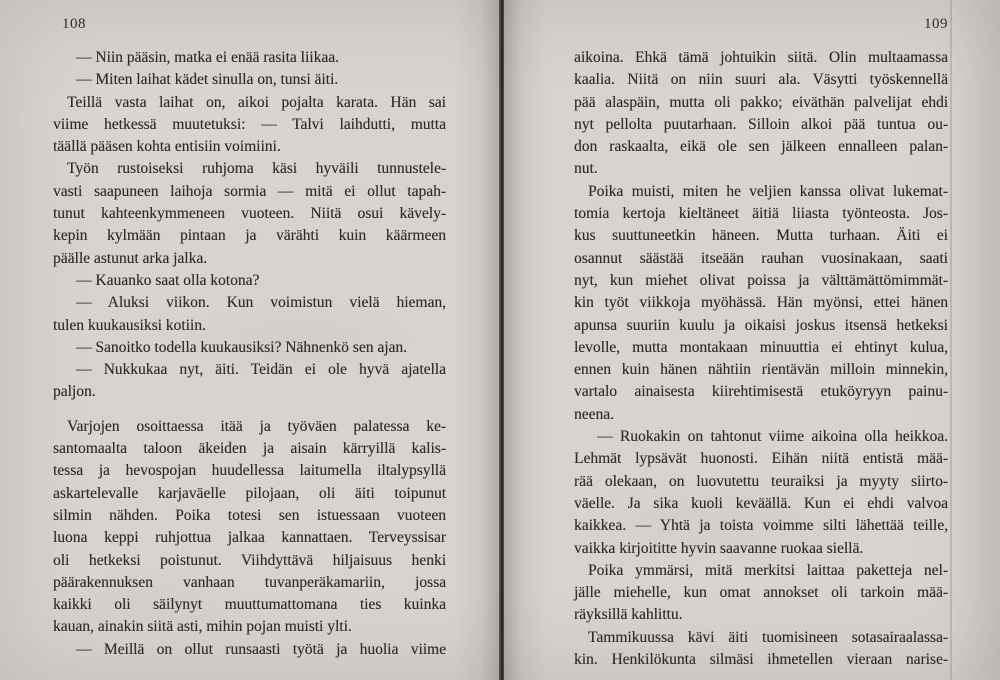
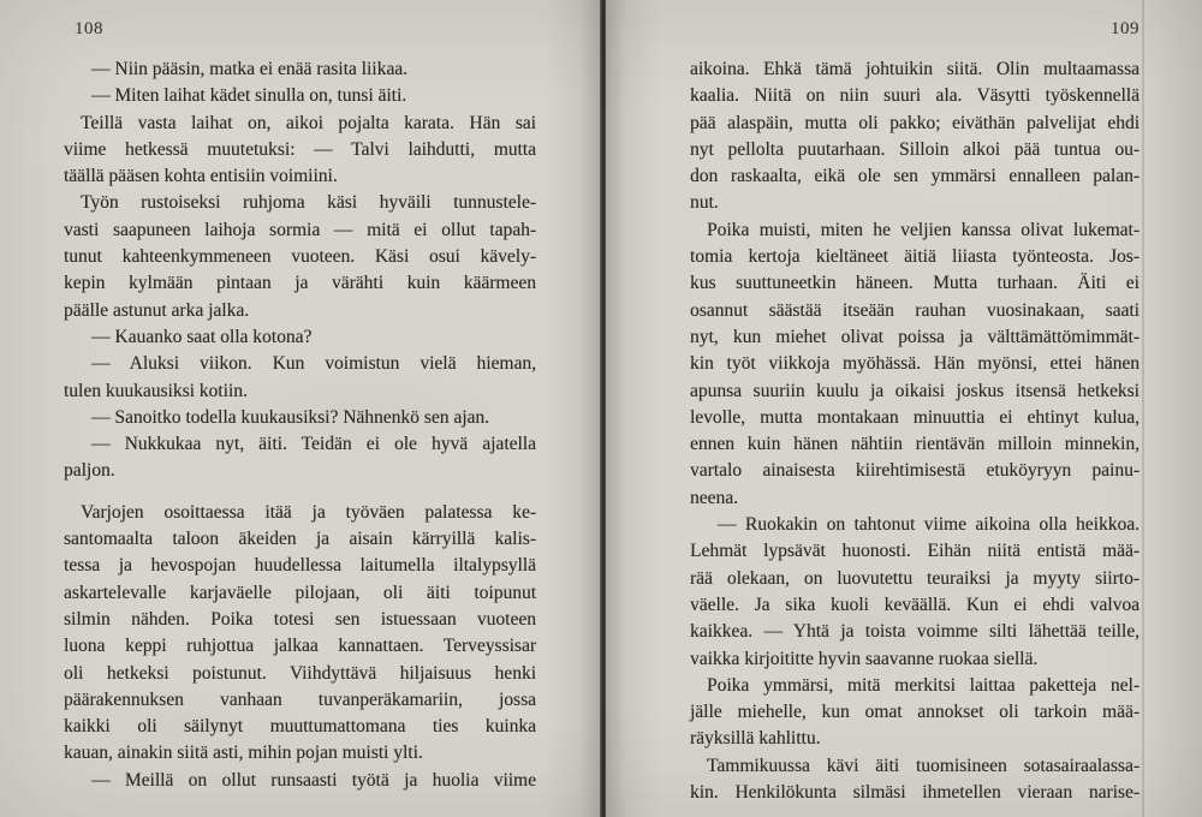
  108
  109
  — Niin pääsin, matka ei enää rasita liikaa.
  — Miten laihat kädet sinulla on, tunsi äiti.
  Teillä vasta laihat on, aikoi pojalta karata. Hän sai
  viime hetkessä muutetuksi: — Talvi laihdutti, mutta
  täällä pääsen kohta entisiin voimiini.
  Työn rustoiseksi ruhjoma käsi hyväili tunnustele-
  vasti saapuneen laihoja sormia — mitä ei ollut tapah-
- tunut kahteenkymmeneen vuoteen. Niitä osui kävely-
+ tunut kahteenkymmeneen vuoteen. Käsi osui kävely-
  kepin kylmään pintaan ja värähti kuin käärmeen
  päälle astunut arka jalka.
  — Kauanko saat olla kotona?
  — Aluksi viikon. Kun voimistun vielä hieman,
  tulen kuukausiksi kotiin.
  — Sanoitko todella kuukausiksi? Nähnenkö sen ajan.
  — Nukkukaa nyt, äiti. Teidän ei ole hyvä ajatella
  paljon.
  Varjojen osoittaessa itää ja työväen palatessa ke-
  santomaalta taloon äkeiden ja aisain kärryillä kalis-
  tessa ja hevospojan huudellessa laitumella iltalypsyllä
  askartelevalle karjaväelle pilojaan, oli äiti toipunut
  silmin nähden. Poika totesi sen istuessaan vuoteen
  luona keppi ruhjottua jalkaa kannattaen. Terveyssisar
  oli hetkeksi poistunut. Viihdyttävä hiljaisuus henki
  päärakennuksen vanhaan tuvanperäkamariin, jossa
  kaikki oli säilynyt muuttumattomana ties kuinka
  kauan, ainakin siitä asti, mihin pojan muisti ylti.
  — Meillä on ollut runsaasti työtä ja huolia viime
  aikoina. Ehkä tämä johtuikin siitä. Olin multaamassa
  kaalia. Niitä on niin suuri ala. Väsytti työskennellä
  pää alaspäin, mutta oli pakko; eiväthän palvelijat ehdi
  nyt pellolta puutarhaan. Silloin alkoi pää tuntua ou-
- don raskaalta, eikä ole sen jälkeen ennalleen palan-
+ don raskaalta, eikä ole sen ymmärsi ennalleen palan-
  nut.
  Poika muisti, miten he veljien kanssa olivat lukemat-
  tomia kertoja kieltäneet äitiä liiasta työnteosta. Jos-
  kus suuttuneetkin häneen. Mutta turhaan. Äiti ei
  osannut säästää itseään rauhan vuosinakaan, saati
  nyt, kun miehet olivat poissa ja välttämättömimmät-
  kin työt viikkoja myöhässä. Hän myönsi, ettei hänen
  apunsa suuriin kuulu ja oikaisi joskus itsensä hetkeksi
  levolle, mutta montakaan minuuttia ei ehtinyt kulua,
  ennen kuin hänen nähtiin rientävän milloin minnekin,
  vartalo ainaisesta kiirehtimisestä etuköyryyn painu-
  neena.
  — Ruokakin on tahtonut viime aikoina olla heikkoa.
  Lehmät lypsävät huonosti. Eihän niitä entistä mää-
  rää olekaan, on luovutettu teuraiksi ja myyty siirto-
  väelle. Ja sika kuoli keväällä. Kun ei ehdi valvoa
  kaikkea. — Yhtä ja toista voimme silti lähettää teille,
  vaikka kirjoititte hyvin saavanne ruokaa siellä.
  Poika ymmärsi, mitä merkitsi laittaa paketteja nel-
  jälle miehelle, kun omat annokset oli tarkoin mää-
  räyksillä kahlittu.
  Tammikuussa kävi äiti tuomisineen sotasairaalassa-
  kin. Henkilökunta silmäsi ihmetellen vieraan narise-
